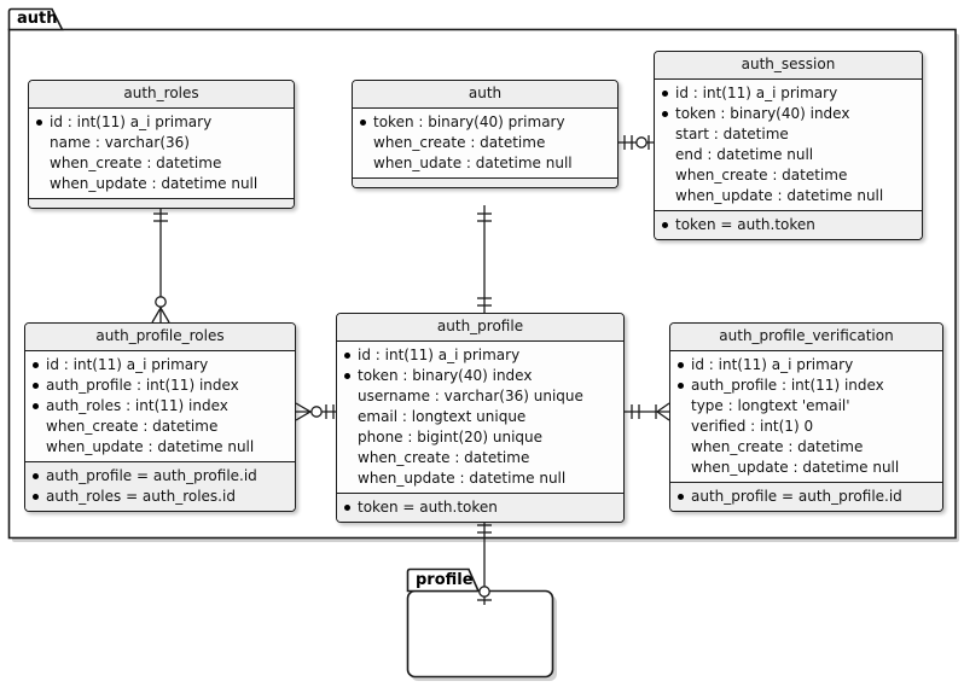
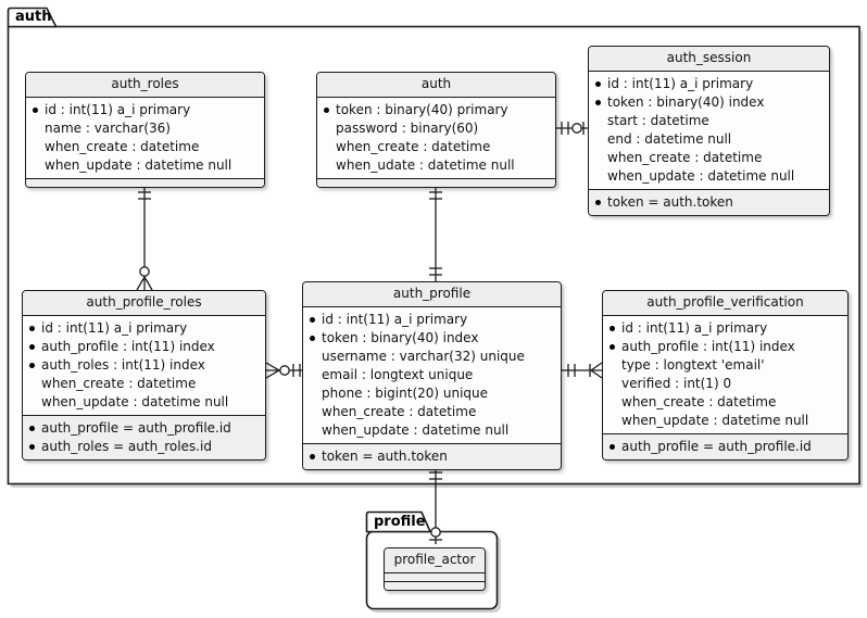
  auth
  profile
  auth_roles
  id : int(11) a_i primary
  name : varchar(36)
  when_create : datetime
  when_update : datetime null
  auth
  token : binary(40) primary
+ password : binary(60)
  when_create : datetime
  when_udate : datetime null
  auth_session
  id : int(11) a_i primary
  token : binary(40) index
  start : datetime
  end : datetime null
  when_create : datetime
  when_update : datetime null
  token = auth.token
  auth_profile_roles
  id : int(11) a_i primary
  auth_profile : int(11) index
  auth_roles : int(11) index
  when_create : datetime
  when_update : datetime null
  auth_profile = auth_profile.id
  auth_roles = auth_roles.id
  auth_profile
  id : int(11) a_i primary
  token : binary(40) index
- username : varchar(36) unique
+ username : varchar(32) unique
  email : longtext unique
  phone : bigint(20) unique
  when_create : datetime
  when_update : datetime null
  token = auth.token
  auth_profile_verification
  id : int(11) a_i primary
  auth_profile : int(11) index
  type : longtext 'email'
  verified : int(1) 0
  when_create : datetime
  when_update : datetime null
  auth_profile = auth_profile.id
+ profile_actor
